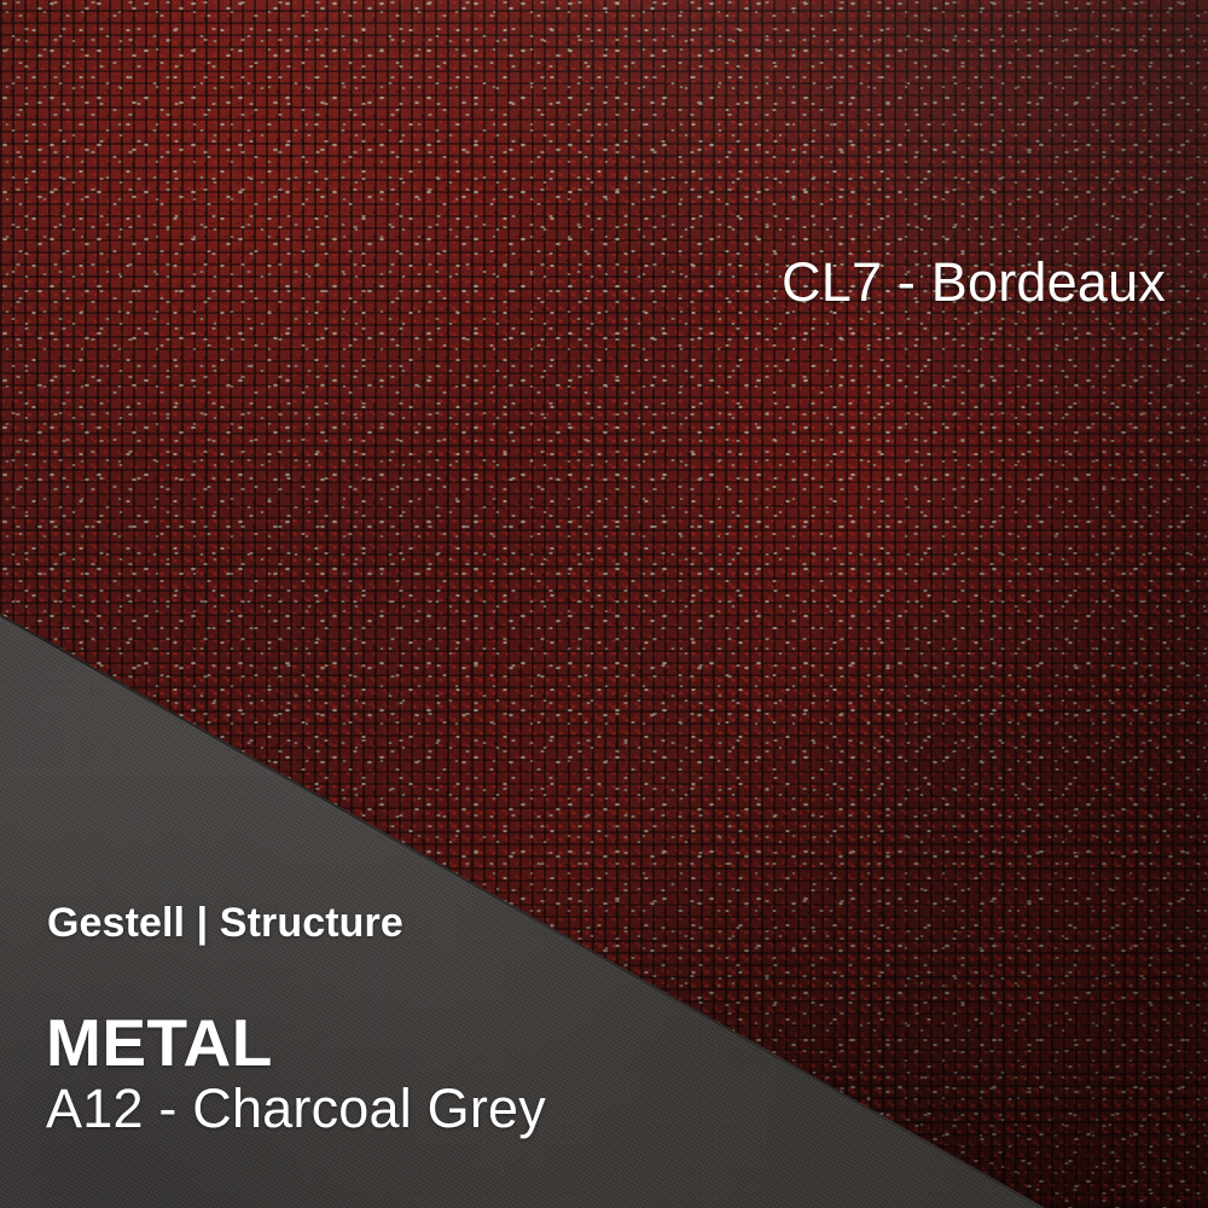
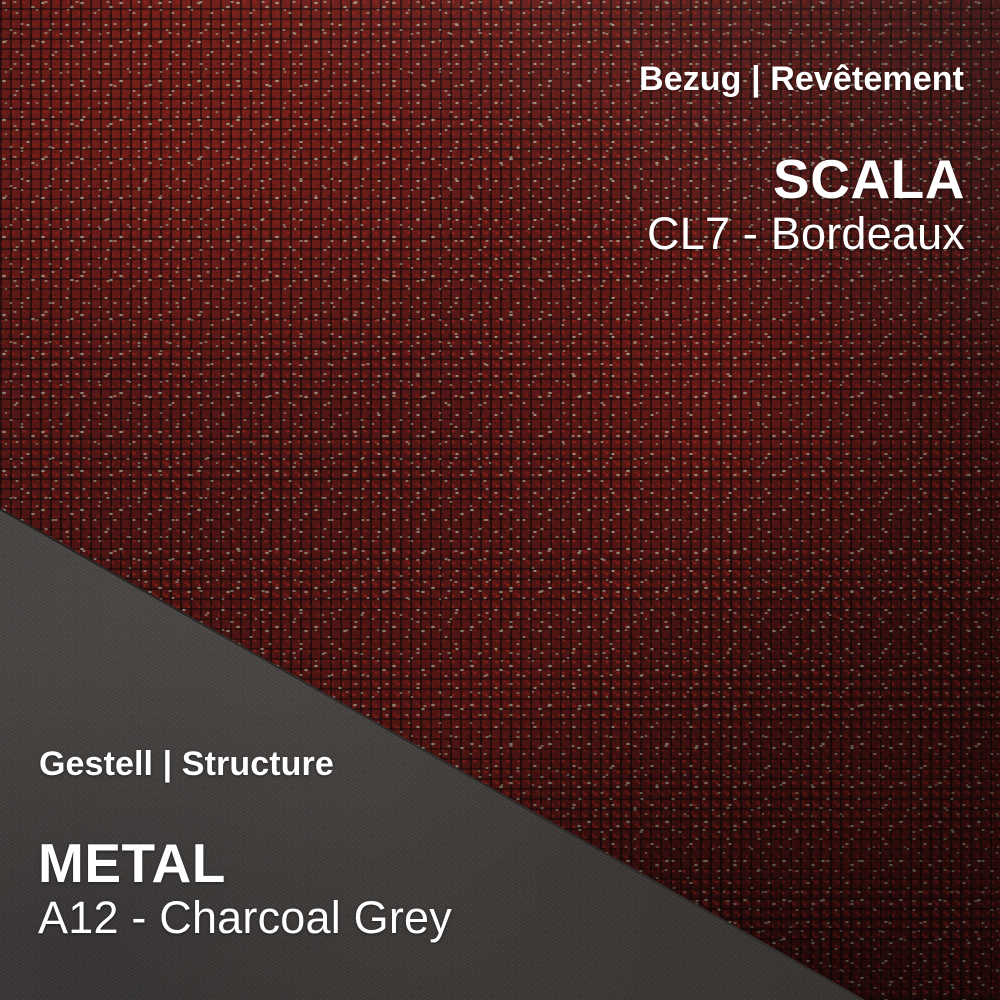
+ Bezug | Revêtement
+ SCALA
  CL7 - Bordeaux
  Gestell | Structure
  METAL
  A12 - Charcoal Grey
